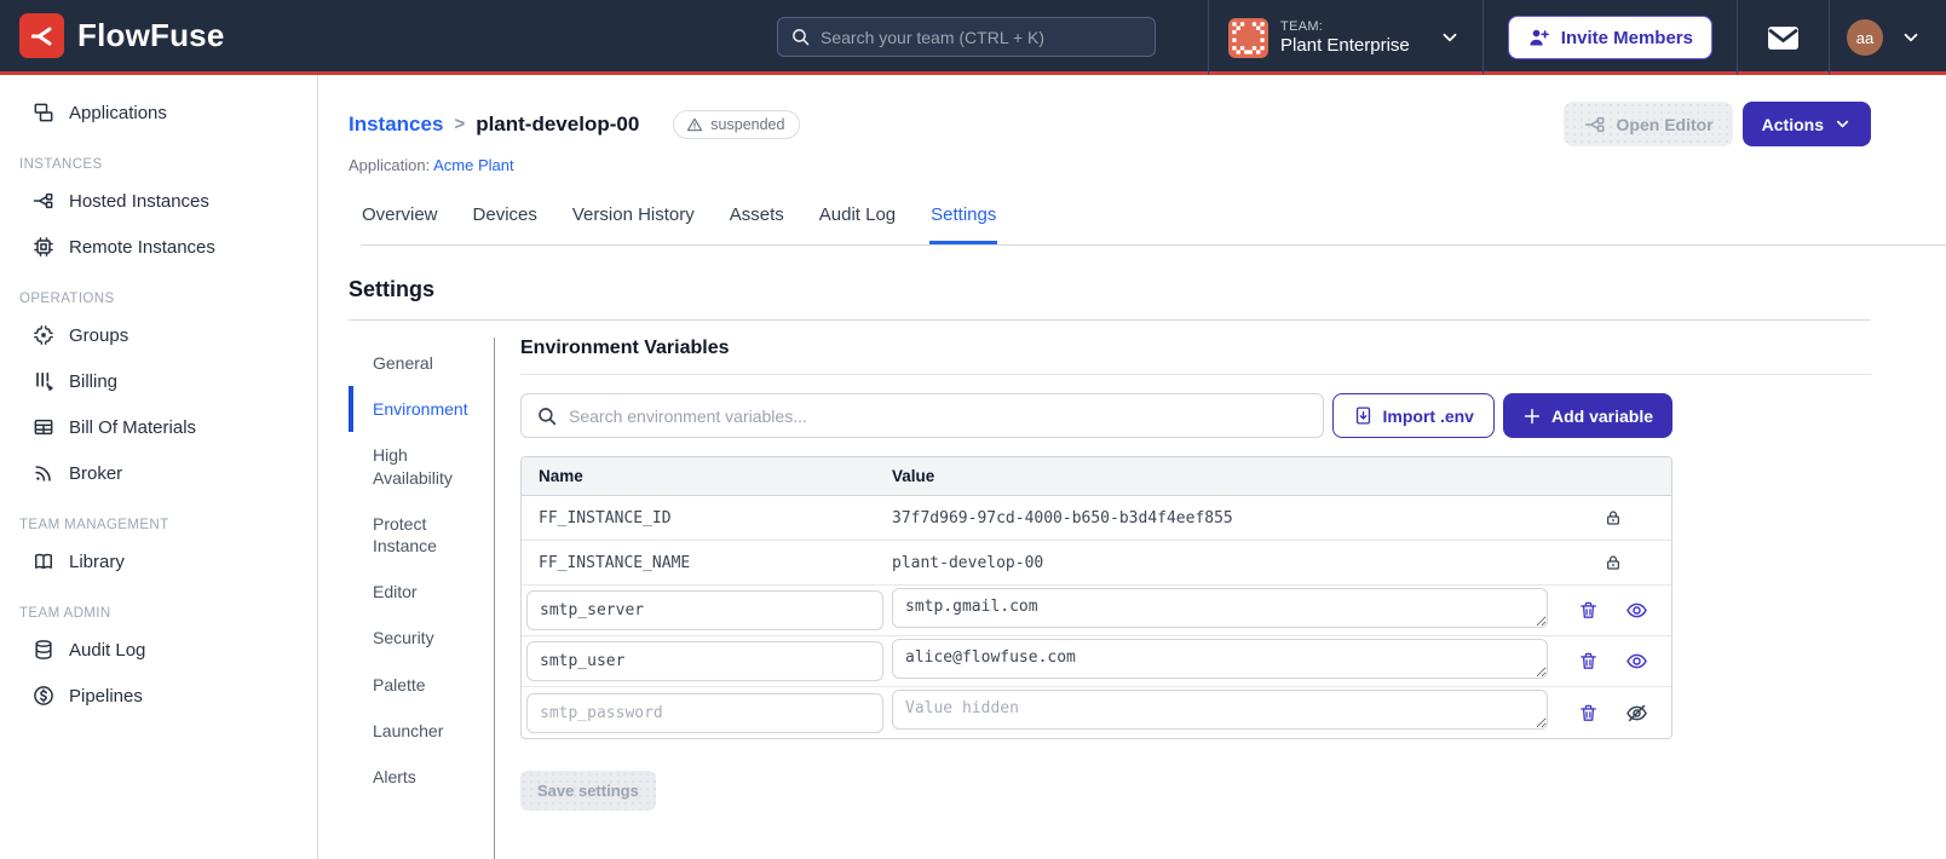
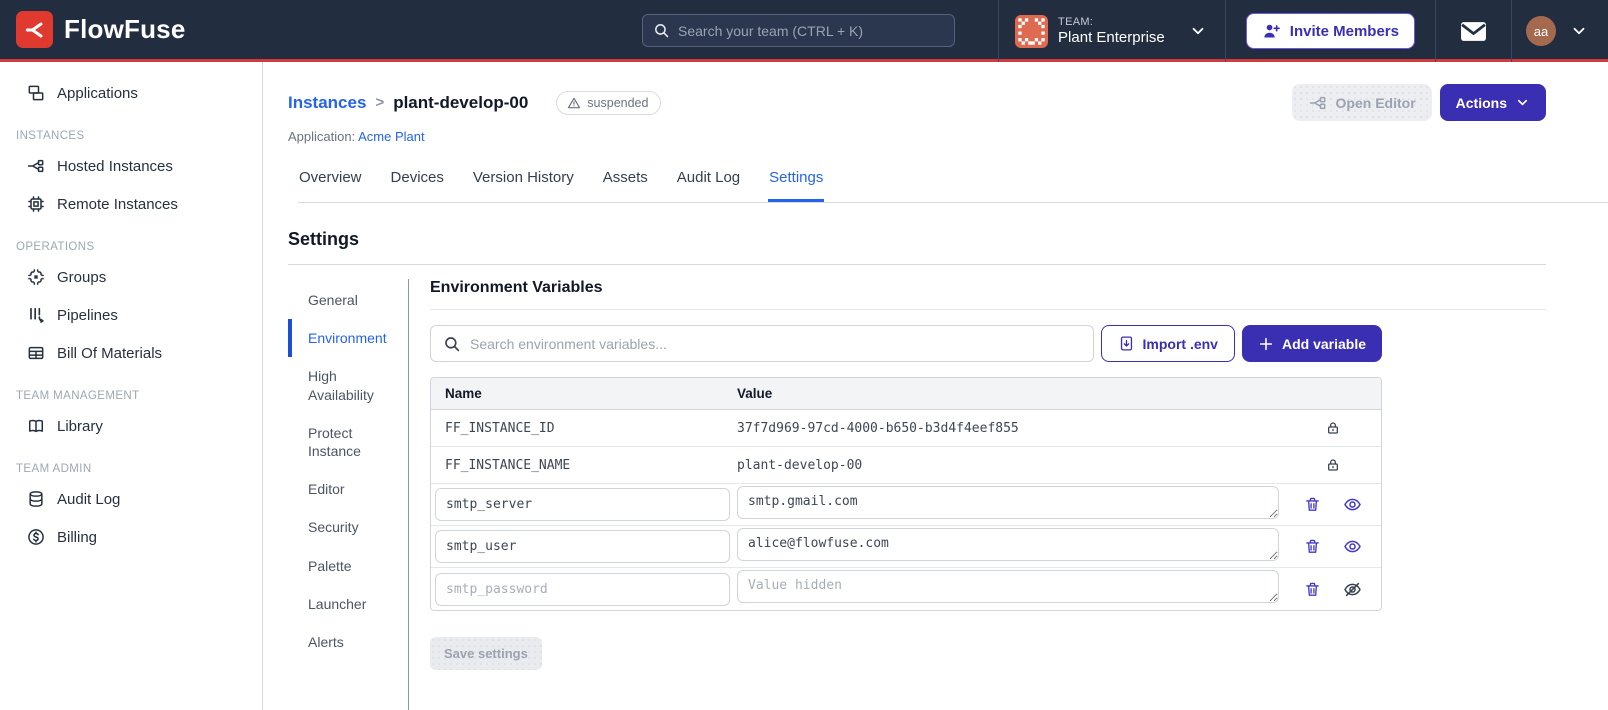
  FlowFuse
  Search your team (CTRL + K)
  TEAM:
  Plant Enterprise
  Invite Members
  aa
  Applications
  INSTANCES
  Hosted Instances
  Remote Instances
  OPERATIONS
  Groups
- Billing
+ Pipelines
  Bill Of Materials
- Broker
  TEAM MANAGEMENT
  Library
  TEAM ADMIN
  Audit Log
- Pipelines
+ Billing
  Instances
  >
  plant-develop-00
  suspended
  Open Editor
  Actions
  Application: Acme Plant
  Overview
  Devices
  Version History
  Assets
  Audit Log
  Settings
  Settings
  General
  Environment
  High Availability
  Protect Instance
  Editor
  Security
  Palette
  Launcher
  Alerts
  Environment Variables
  Search environment variables...
  Import .env
  Add variable
  Name
  Value
  FF_INSTANCE_ID
  37f7d969-97cd-4000-b650-b3d4f4eef855
  FF_INSTANCE_NAME
  plant-develop-00
  smtp_server
  smtp.gmail.com
  smtp_user
  alice@flowfuse.com
  smtp_password
  Value hidden
  Save settings
